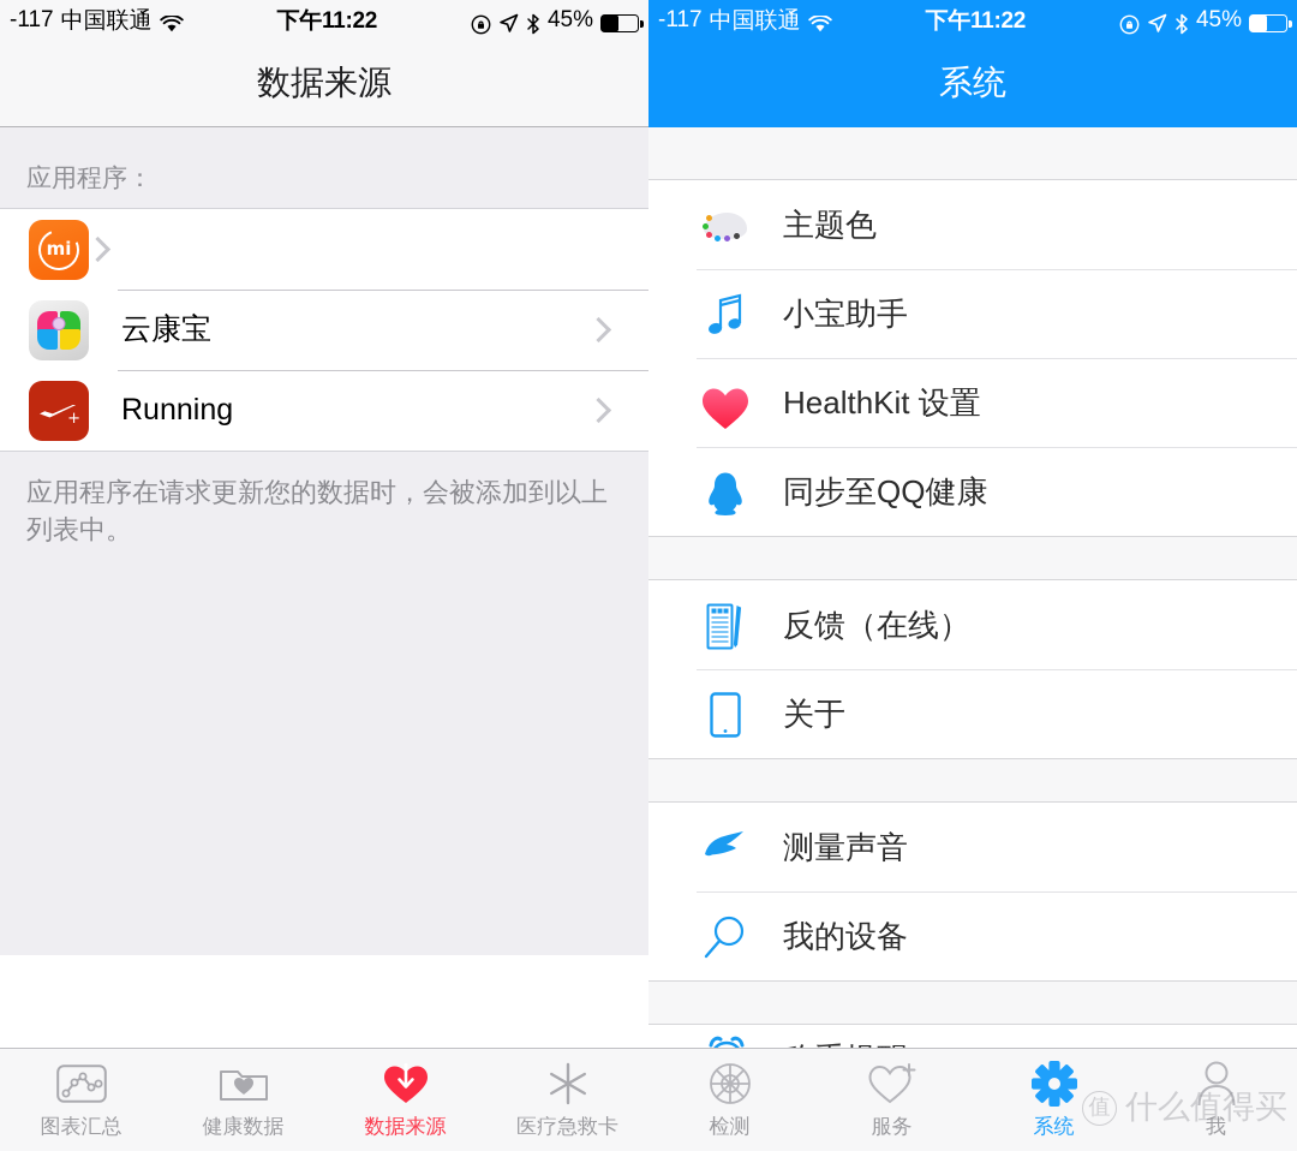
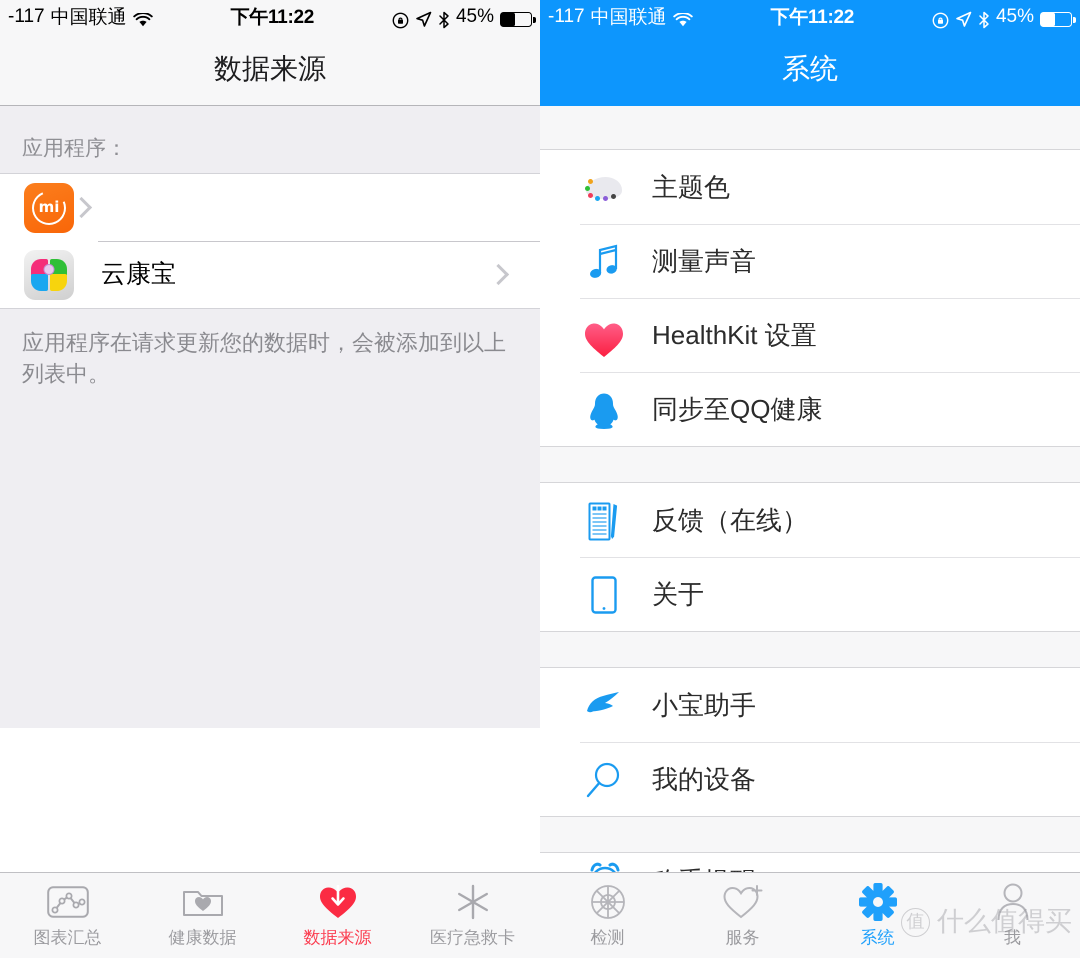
  -117
  中国联通
  下午11:22
  45%
  数据来源
  应用程序：
  mi
  云康宝
- +
- Running
  应用程序在请求更新您的数据时，会被添加到以上列表中。
  图表汇总
  健康数据
  数据来源
  医疗急救卡
  -117
  中国联通
  下午11:22
  45%
  系统
  主题色
- 小宝助手
+ 测量声音
  HealthKit 设置
  同步至QQ健康
  反馈（在线）
  关于
- 测量声音
+ 小宝助手
  我的设备
  检测
  服务
  系统
  我
  值
  什么值得买
